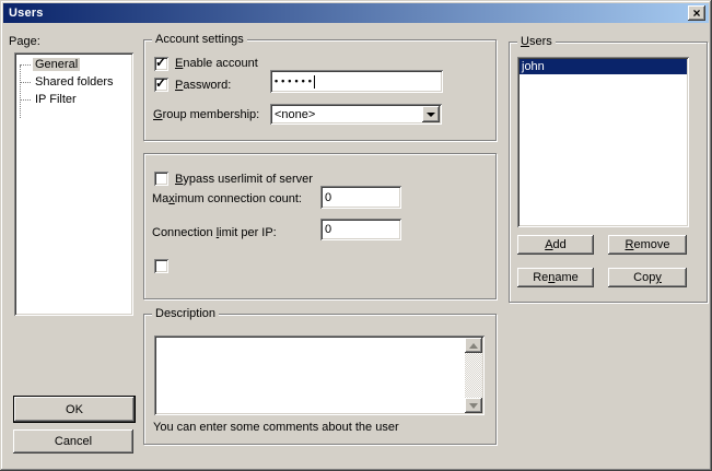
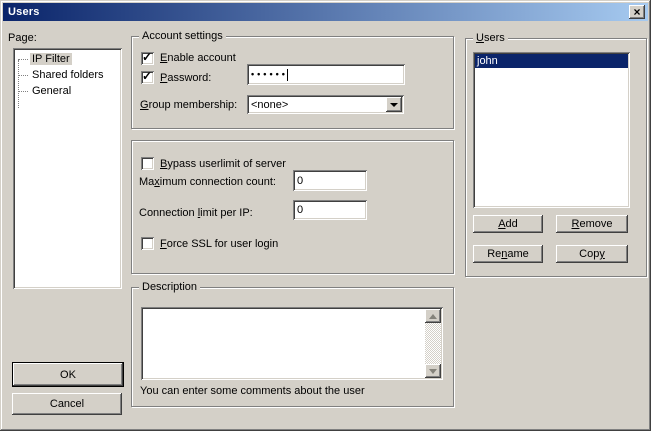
  Users
  ×
  Page:
- General
+ IP Filter
  Shared folders
- IP Filter
+ General
  OK
  Cancel
  Account settings
  ✓
  Enable account
  ✓
  Password:
  ••••••
  Group membership:
  <none>
  Bypass userlimit of server
  Maximum connection count:
  0
  Connection limit per IP:
  0
+ Force SSL for user login
  Description
  You can enter some comments about the user
  Users
  john
  Add
  Remove
  Rename
  Copy
